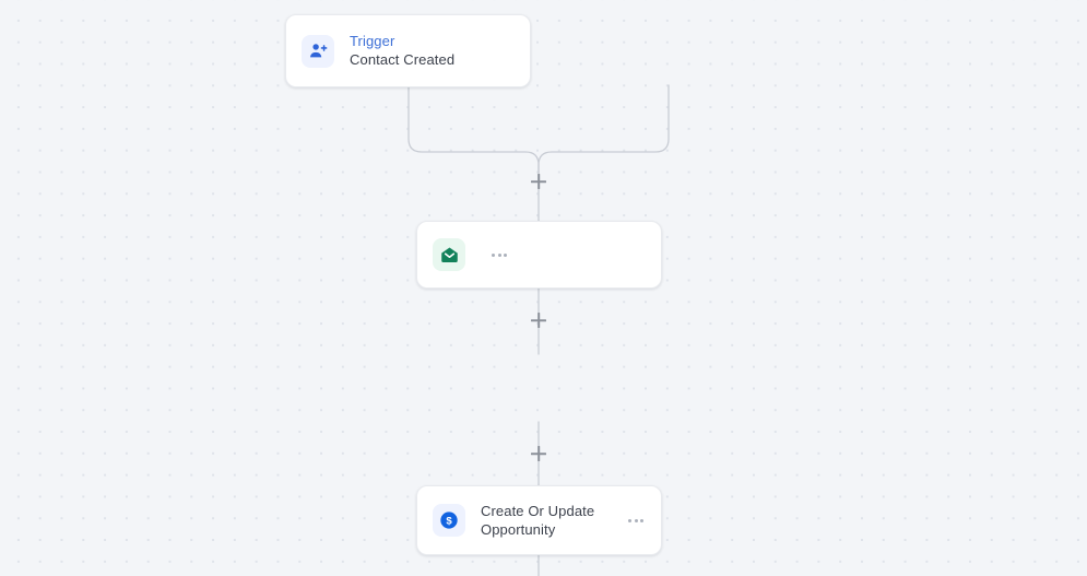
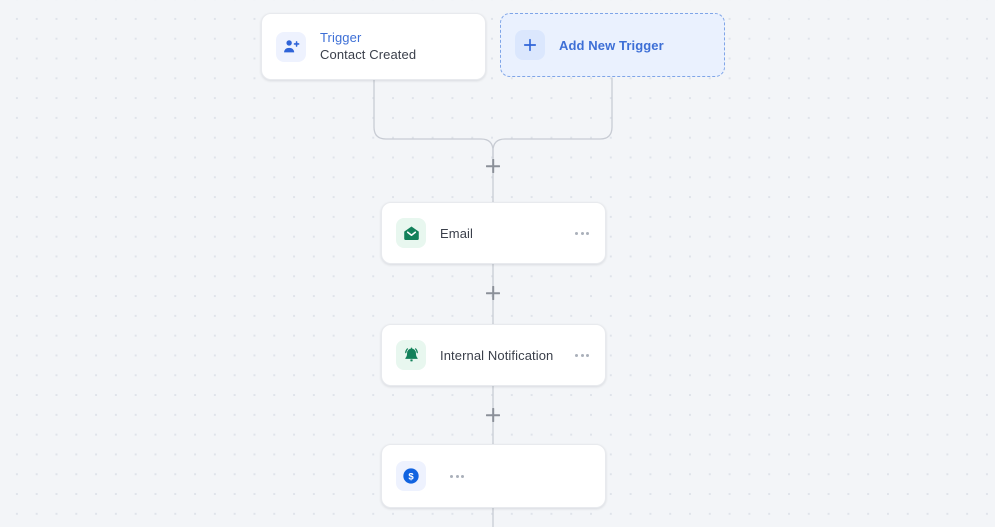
  Trigger
  Contact Created
+ Add New Trigger
+ Email
+ Internal Notification
  $
- Create Or Update
- Opportunity
